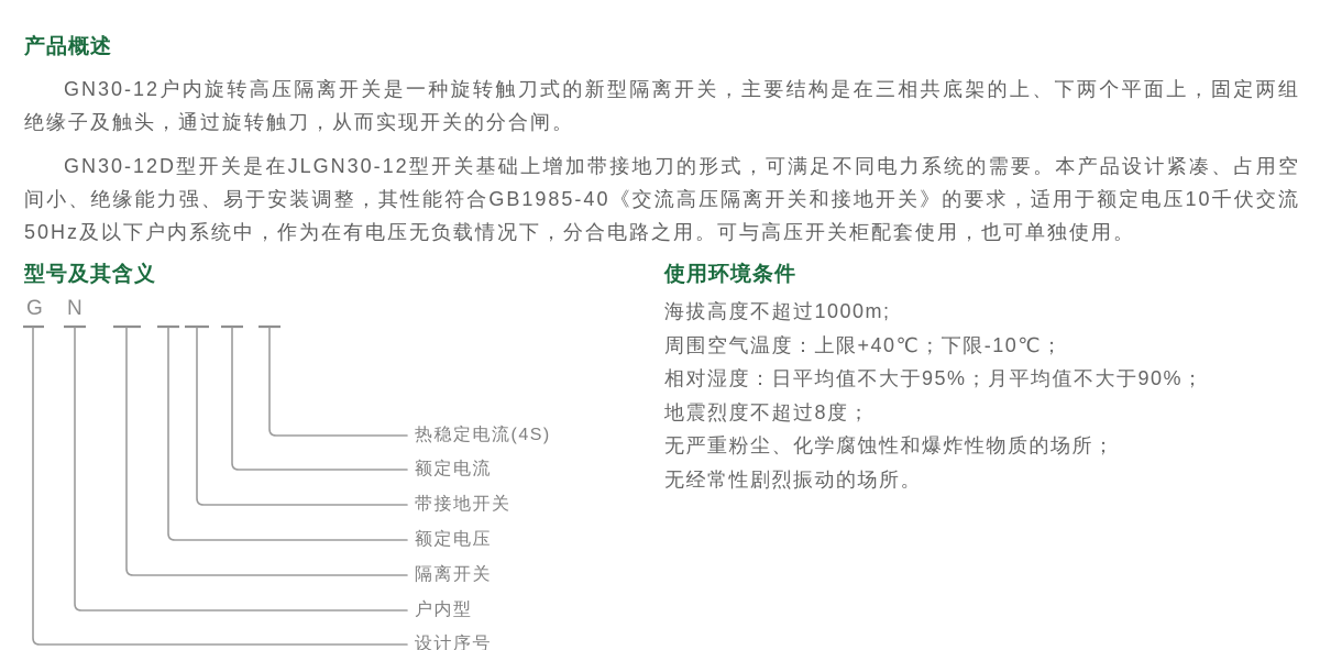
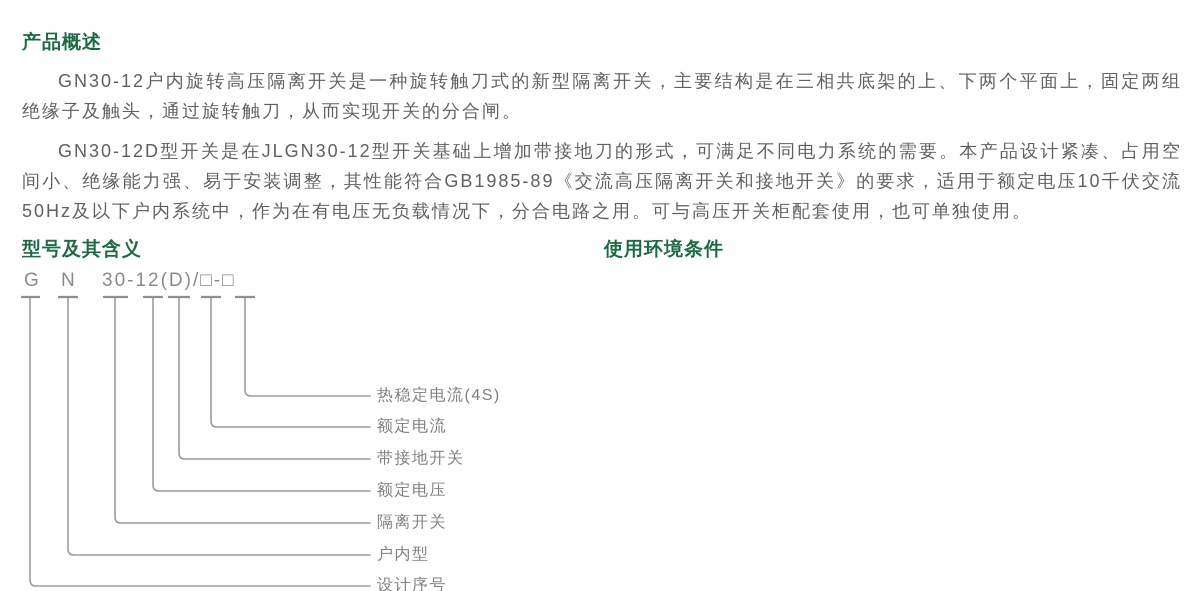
  产品概述
  GN30-12户内旋转高压隔离开关是一种旋转触刀式的新型隔离开关，主要结构是在三相共底架的上、下两个平面上，固定两组绝缘子及触头，通过旋转触刀，从而实现开关的分合闸。
- GN30-12D型开关是在JLGN30-12型开关基础上增加带接地刀的形式，可满足不同电力系统的需要。本产品设计紧凑、占用空间小、绝缘能力强、易于安装调整，其性能符合GB1985-40《交流高压隔离开关和接地开关》的要求，适用于额定电压10千伏交流50Hz及以下户内系统中，作为在有电压无负载情况下，分合电路之用。可与高压开关柜配套使用，也可单独使用。
+ GN30-12D型开关是在JLGN30-12型开关基础上增加带接地刀的形式，可满足不同电力系统的需要。本产品设计紧凑、占用空间小、绝缘能力强、易于安装调整，其性能符合GB1985-89《交流高压隔离开关和接地开关》的要求，适用于额定电压10千伏交流50Hz及以下户内系统中，作为在有电压无负载情况下，分合电路之用。可与高压开关柜配套使用，也可单独使用。
  型号及其含义
  使用环境条件
  G
  N
+ 30-12(D)/□-□
  热稳定电流(4S)
  额定电流
  带接地开关
  额定电压
  隔离开关
  户内型
  设计序号
- 海拔高度不超过1000m;
- 周围空气温度：上限+40℃；下限-10℃；
- 相对湿度：日平均值不大于95%；月平均值不大于90%；
- 地震烈度不超过8度；
- 无严重粉尘、化学腐蚀性和爆炸性物质的场所；
- 无经常性剧烈振动的场所。
